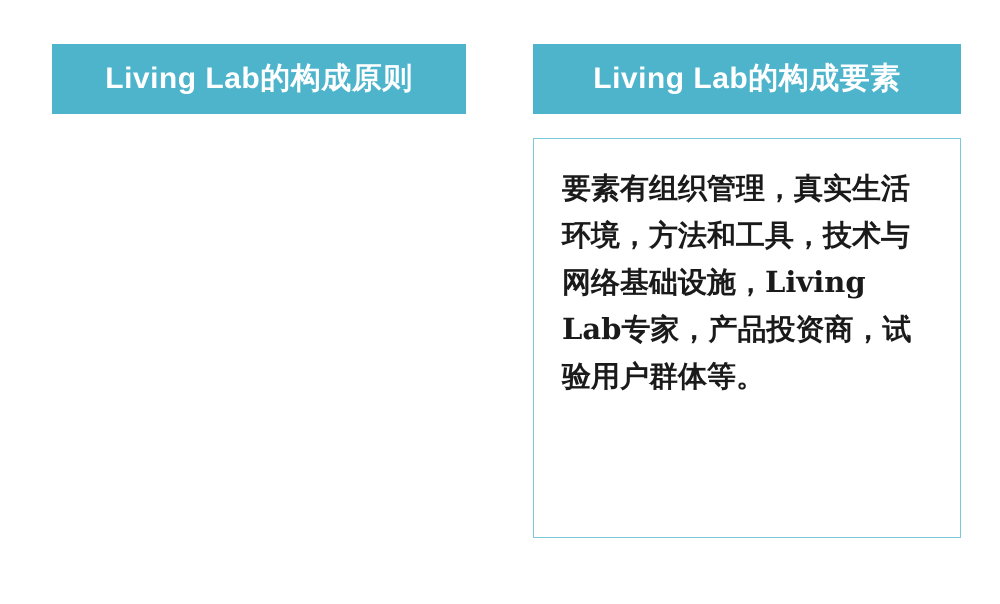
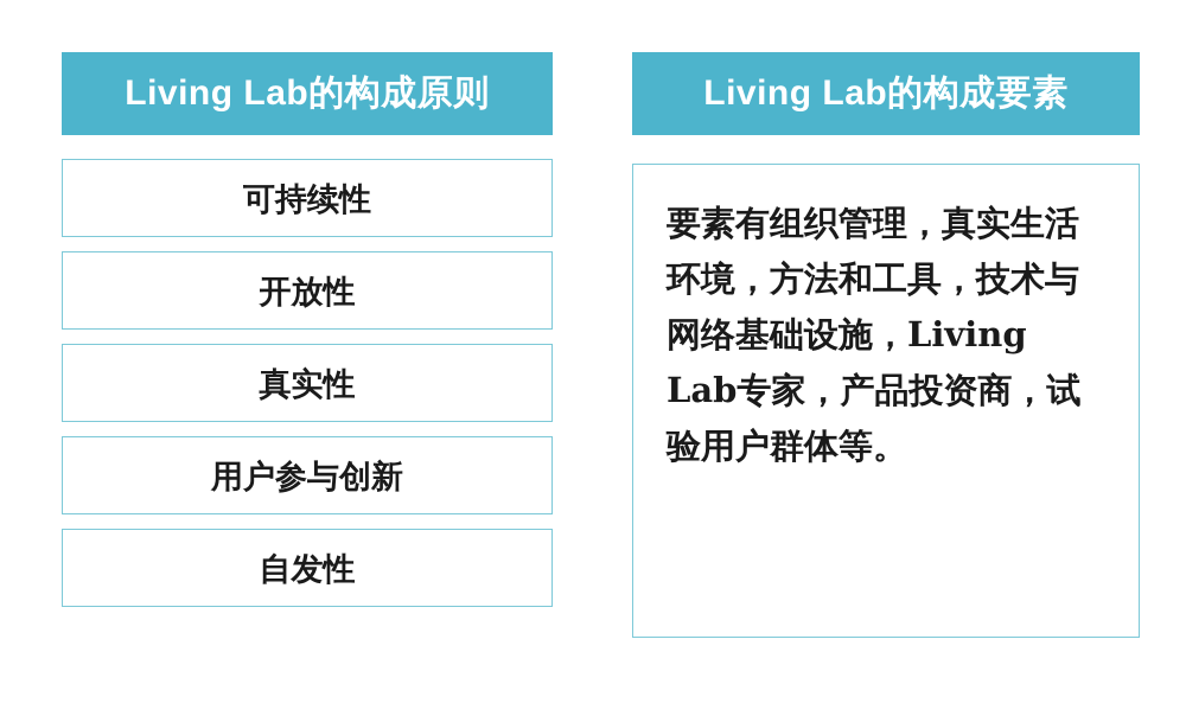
  Living Lab的构成原则
+ 可持续性
+ 开放性
+ 真实性
+ 用户参与创新
+ 自发性
  Living Lab的构成要素
  要素有组织管理，真实生活环境，方法和工具，技术与网络基础设施，Living Lab专家，产品投资商，试验用户群体等。
